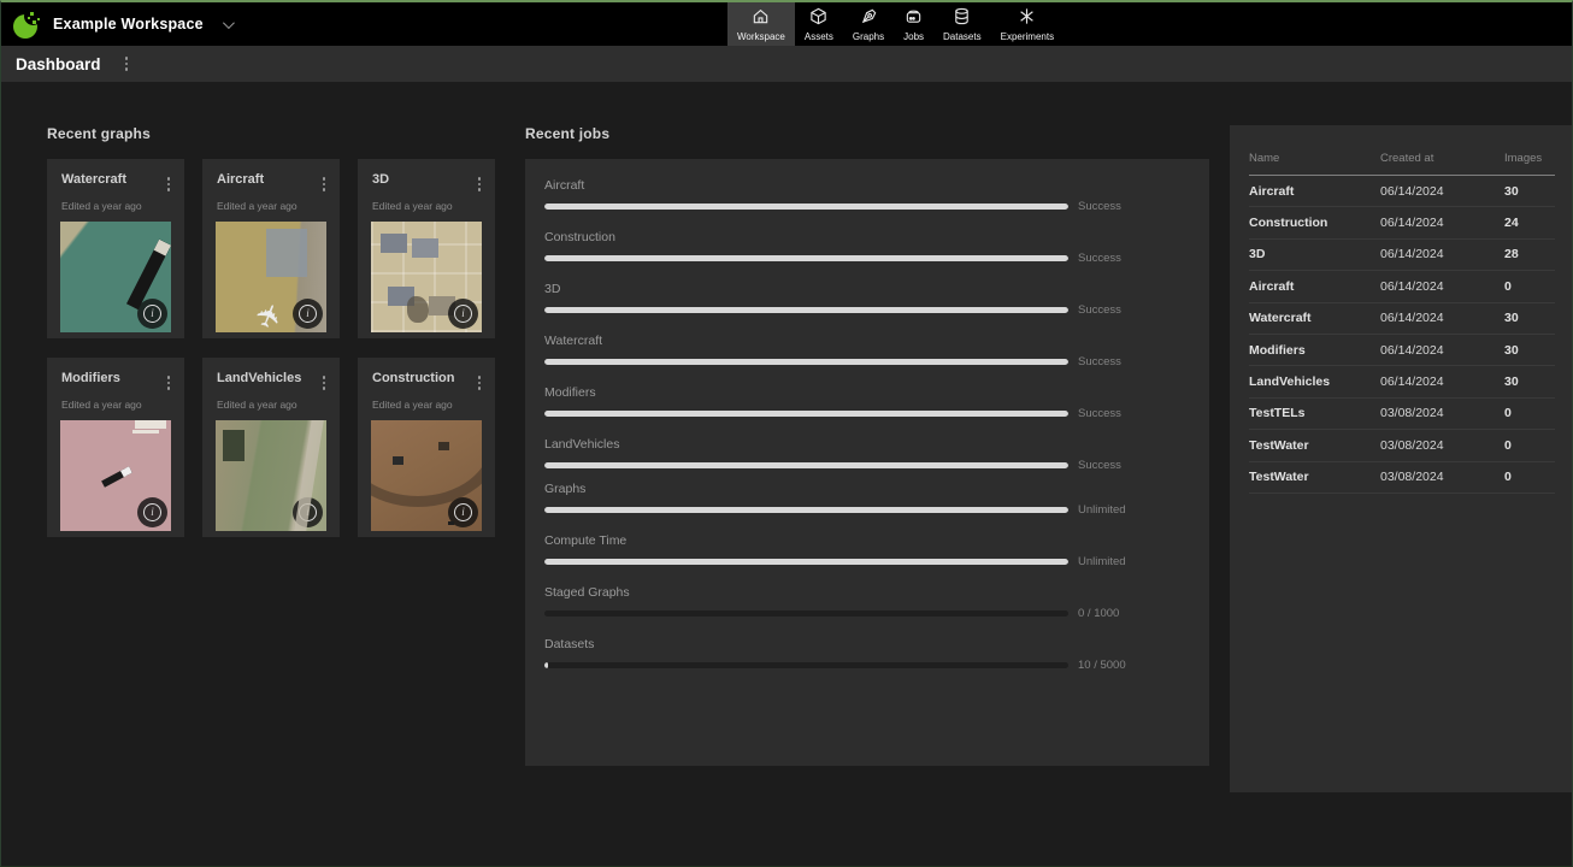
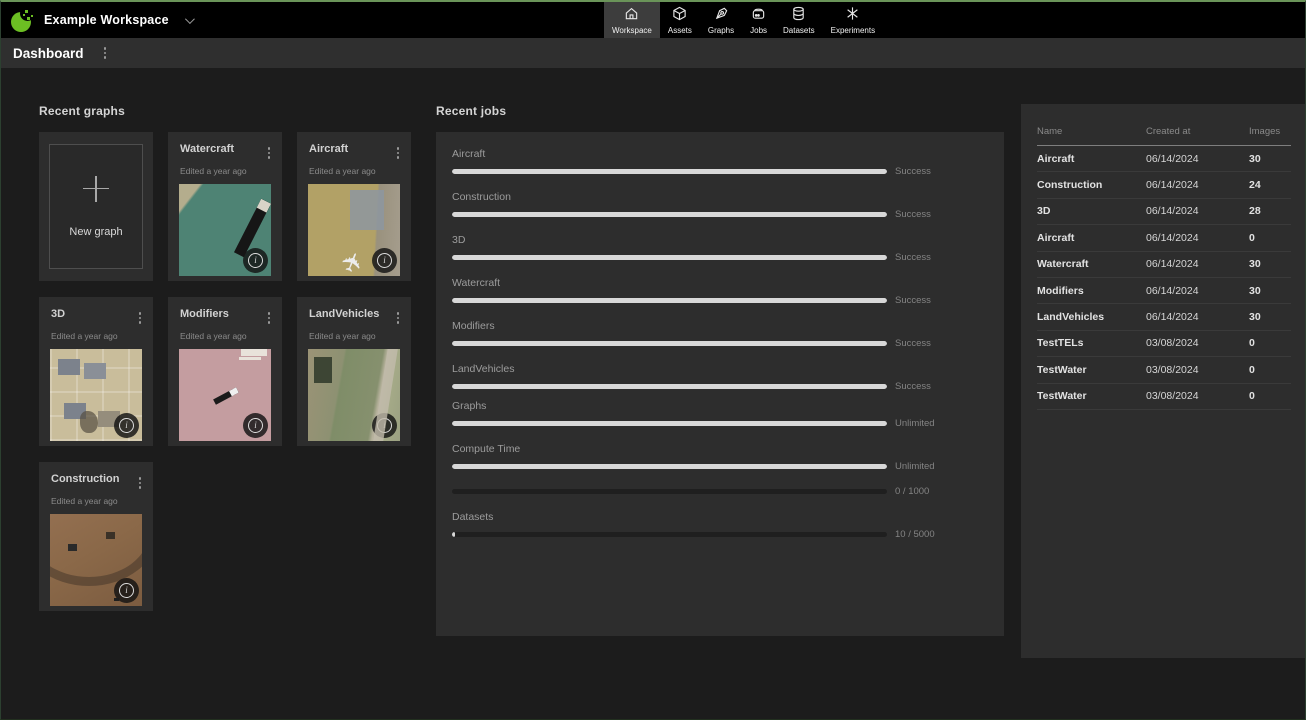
  Example Workspace
  Workspace
  Assets
  Graphs
  Jobs
  Datasets
  Experiments
  Dashboard
  Recent graphs
+ New graph
  Watercraft
  Edited a year ago
  i
  Aircraft
  Edited a year ago
  i
  3D
  Edited a year ago
  i
  Modifiers
  Edited a year ago
  i
  LandVehicles
  Edited a year ago
  Construction
  Edited a year ago
  i
  Recent jobs
  Aircraft
  Success
  Construction
  Success
  3D
  Success
  Watercraft
  Success
  Modifiers
  Success
  LandVehicles
  Success
  Graphs
  Unlimited
  Compute Time
  Unlimited
- Staged Graphs
  0 / 1000
  Datasets
  10 / 5000
  Name
  Created at
  Images
  Aircraft
  06/14/2024
  30
  Construction
  06/14/2024
  24
  3D
  06/14/2024
  28
  Aircraft
  06/14/2024
  0
  Watercraft
  06/14/2024
  30
  Modifiers
  06/14/2024
  30
  LandVehicles
  06/14/2024
  30
  TestTELs
  03/08/2024
  0
  TestWater
  03/08/2024
  0
  TestWater
  03/08/2024
  0
